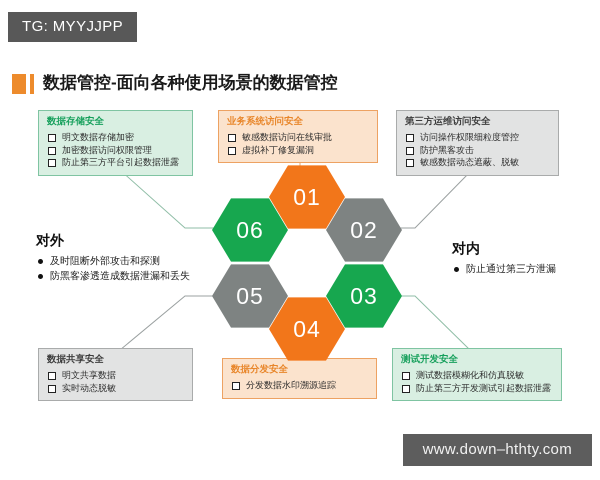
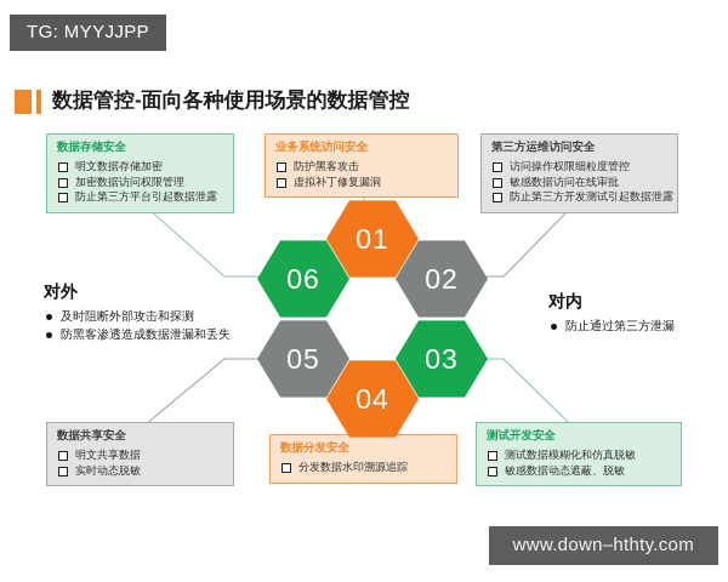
  TG: MYYJJPP
  数据管控-面向各种使用场景的数据管控
  数据存储安全
  明文数据存储加密
  加密数据访问权限管理
  防止第三方平台引起数据泄露
  业务系统访问安全
- 敏感数据访问在线审批
+ 防护黑客攻击
  虚拟补丁修复漏洞
  第三方运维访问安全
  访问操作权限细粒度管控
- 防护黑客攻击
+ 敏感数据访问在线审批
- 敏感数据动态遮蔽、脱敏
+ 防止第三方开发测试引起数据泄露
  数据共享安全
  明文共享数据
  实时动态脱敏
  数据分发安全
  分发数据水印溯源追踪
  测试开发安全
  测试数据模糊化和仿真脱敏
- 防止第三方开发测试引起数据泄露
+ 敏感数据动态遮蔽、脱敏
  对外
  及时阻断外部攻击和探测
  防黑客渗透造成数据泄漏和丢失
  对内
  防止通过第三方泄漏
  06
  05
  01
  04
  02
  03
  www.down–hthty.com
